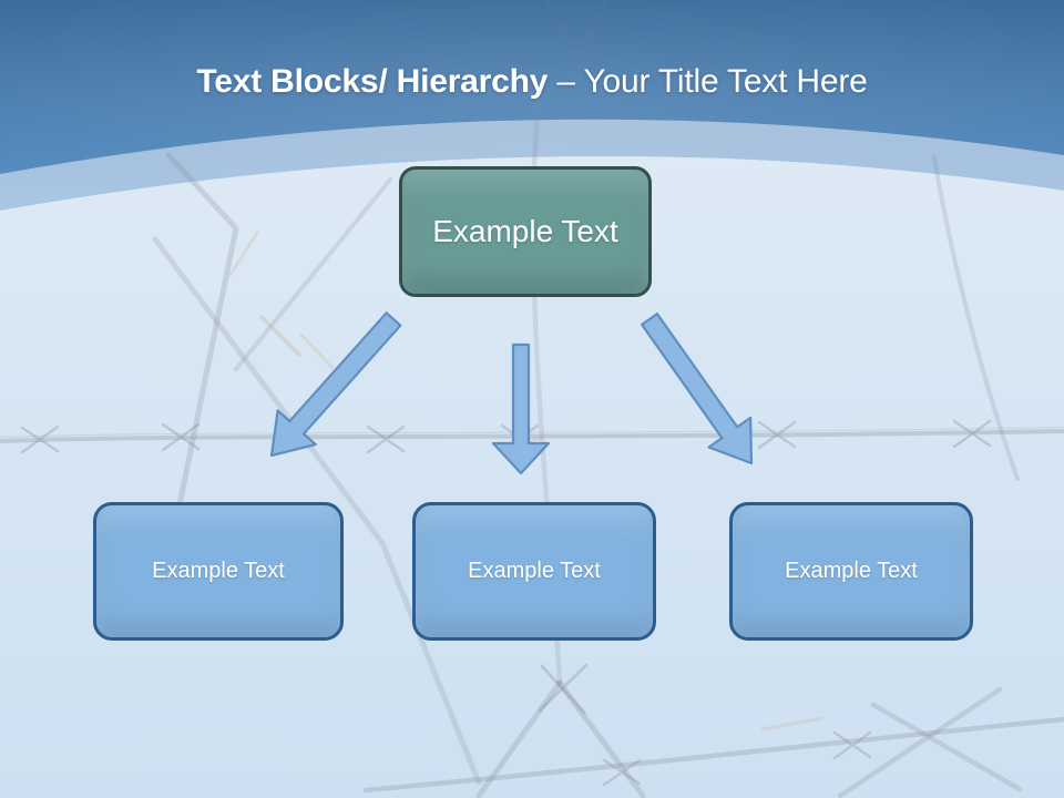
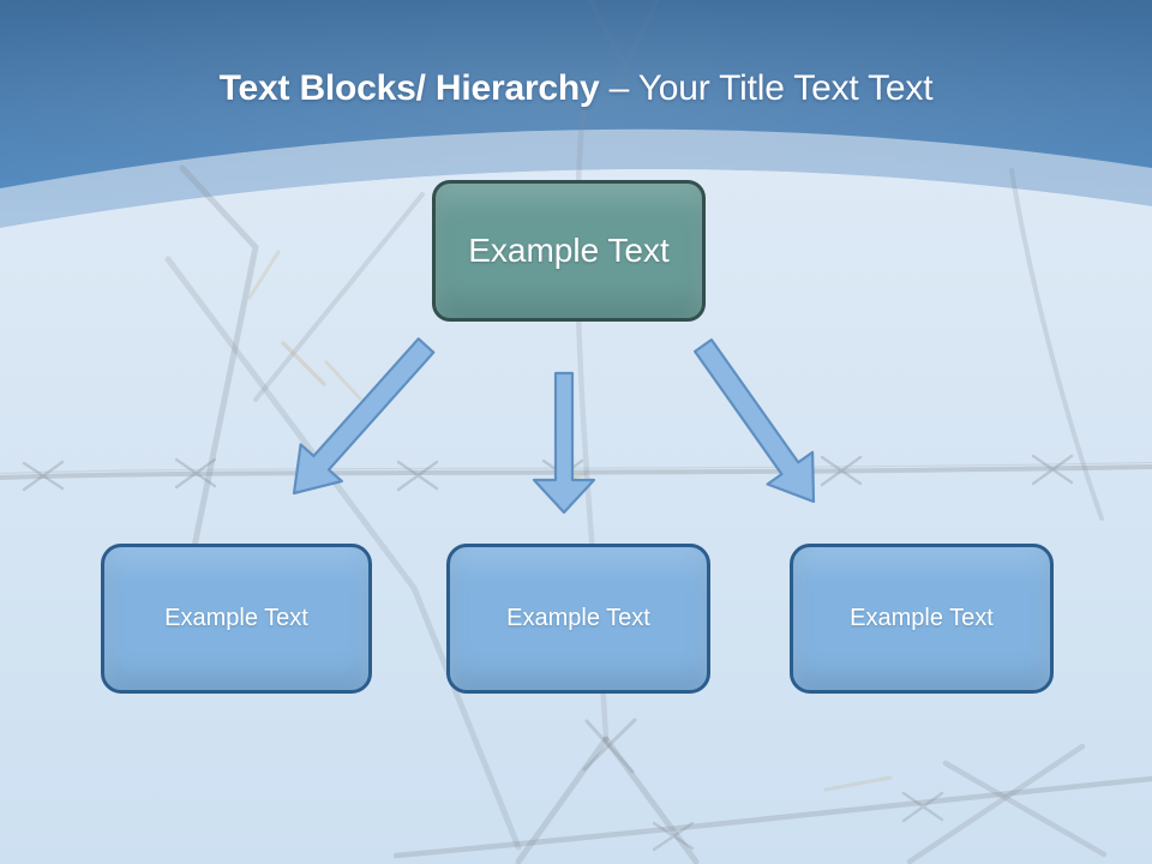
- Text Blocks/ Hierarchy – Your Title Text Here
+ Text Blocks/ Hierarchy – Your Title Text Text
  Example Text
  Example Text
  Example Text
  Example Text
